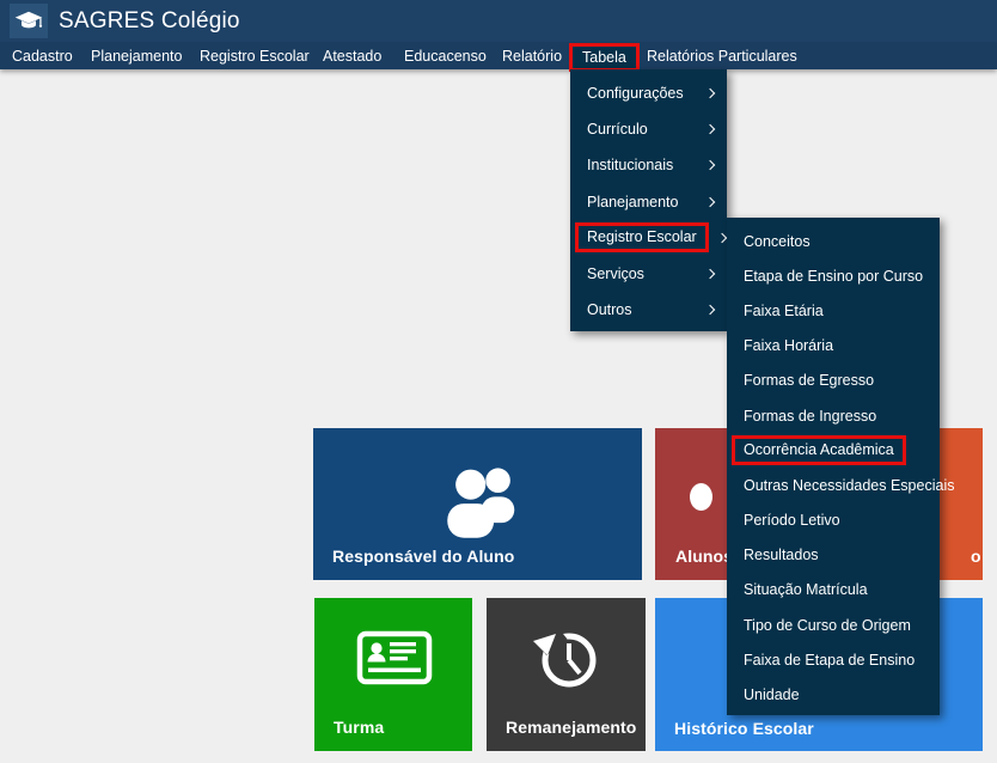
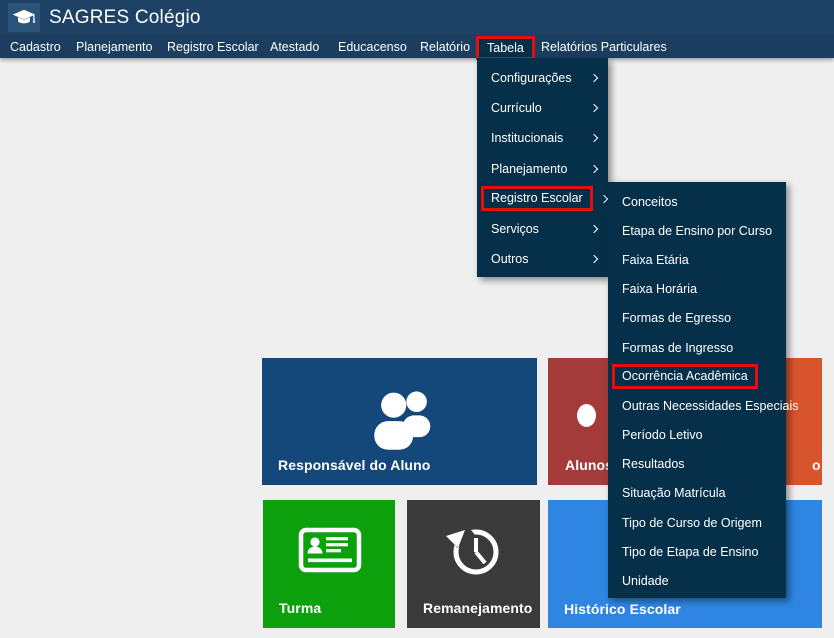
  Responsável do Aluno
  Aluno
  o
  Turma
  Remanejamento
  Histórico Escolar
  SAGRES Colégio
  Cadastro
  Planejamento
  Registro Escolar
  Atestado
  Educacenso
  Relatório
  Tabela
  Relatórios Particulares
  Configurações
  Currículo
  Institucionais
  Planejamento
  Registro Escolar
  Serviços
  Outros
  Conceitos
  Etapa de Ensino por Curso
  Faixa Etária
  Faixa Horária
  Formas de Egresso
  Formas de Ingresso
  Ocorrência Acadêmica
  Outras Necessidades Especiais
  Período Letivo
  Resultados
  Situação Matrícula
  Tipo de Curso de Origem
- Faixa de Etapa de Ensino
+ Tipo de Etapa de Ensino
  Unidade
